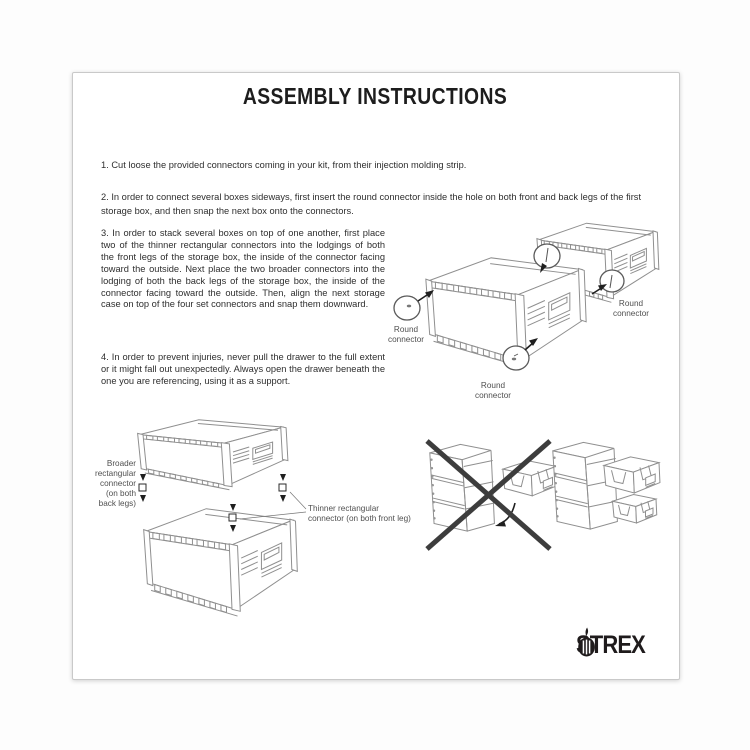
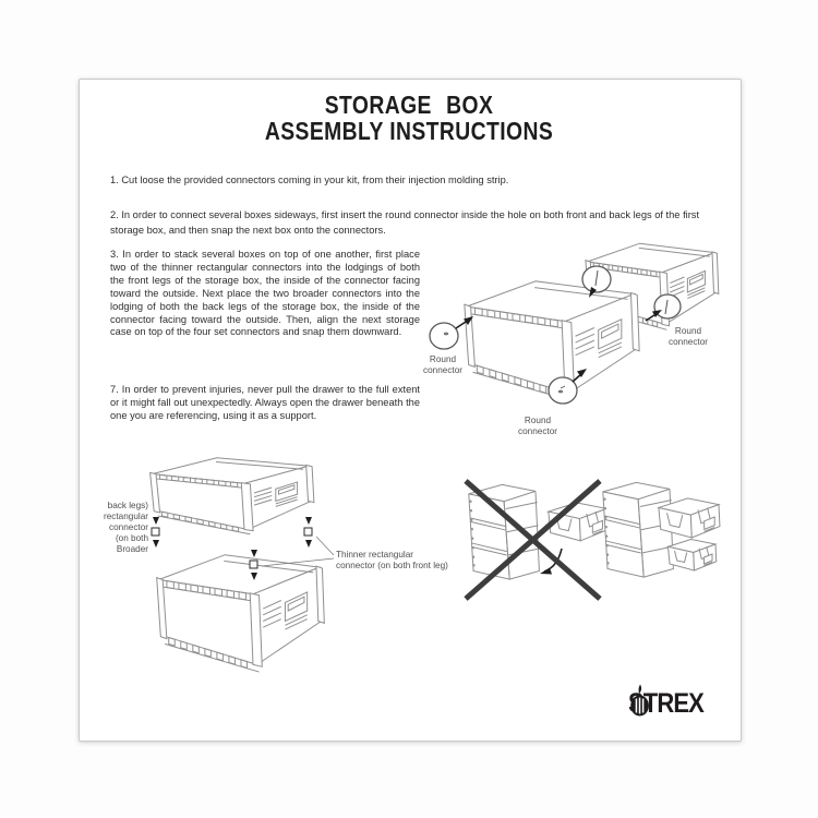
+ STORAGE BOX
  ASSEMBLY INSTRUCTIONS
  1. Cut loose the provided connectors coming in your kit, from their injection molding strip.
  2. In order to connect several boxes sideways, first insert the round connector inside the hole on both front and back legs of the first storage box, and then snap the next box onto the connectors.
  3. In order to stack several boxes on top of one another, first place two of the thinner rectangular connectors into the lodgings of both the front legs of the storage box, the inside of the connector facing toward the outside. Next place the two broader connectors into the lodging of both the back legs of the storage box, the inside of the connector facing toward the outside. Then, align the next storage case on top of the four set connectors and snap them downward.
- 4. In order to prevent injuries, never pull the drawer to the full extent or it might fall out unexpectedly. Always open the drawer beneath the one you are referencing, using it as a support.
+ 7. In order to prevent injuries, never pull the drawer to the full extent or it might fall out unexpectedly. Always open the drawer beneath the one you are referencing, using it as a support.
  Round
  connector
  Round
  connector
  Round
  connector
- Broader
+ back legs)
  rectangular
  connector
  (on both
- back legs)
+ Broader
  Thinner rectangular
  connector (on both front leg)
  REX
